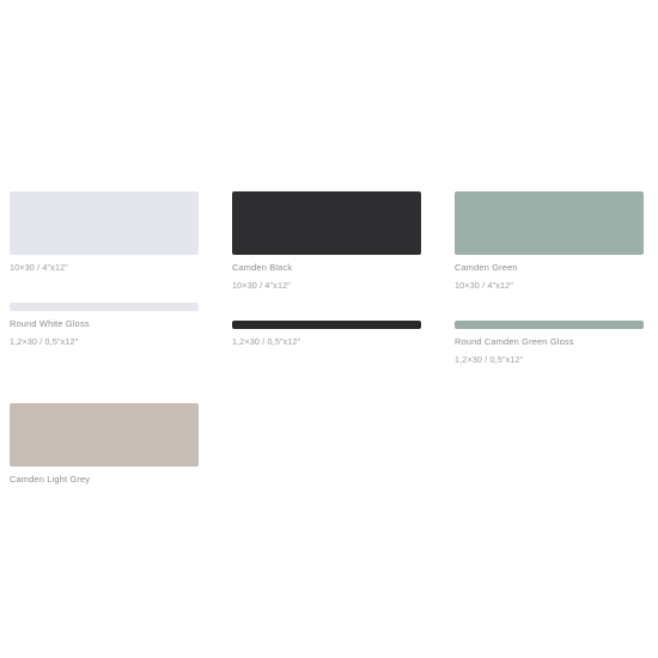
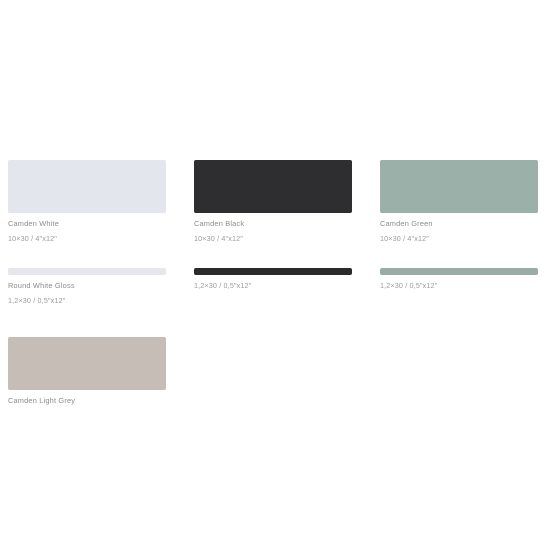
+ Camden White
  10×30 / 4"x12"
  Round White Gloss
  1,2×30 / 0,5"x12"
  Camden Black
  10×30 / 4"x12"
  1,2×30 / 0,5"x12"
  Camden Green
  10×30 / 4"x12"
- Round Camden Green Gloss
  1,2×30 / 0,5"x12"
  Camden Light Grey
